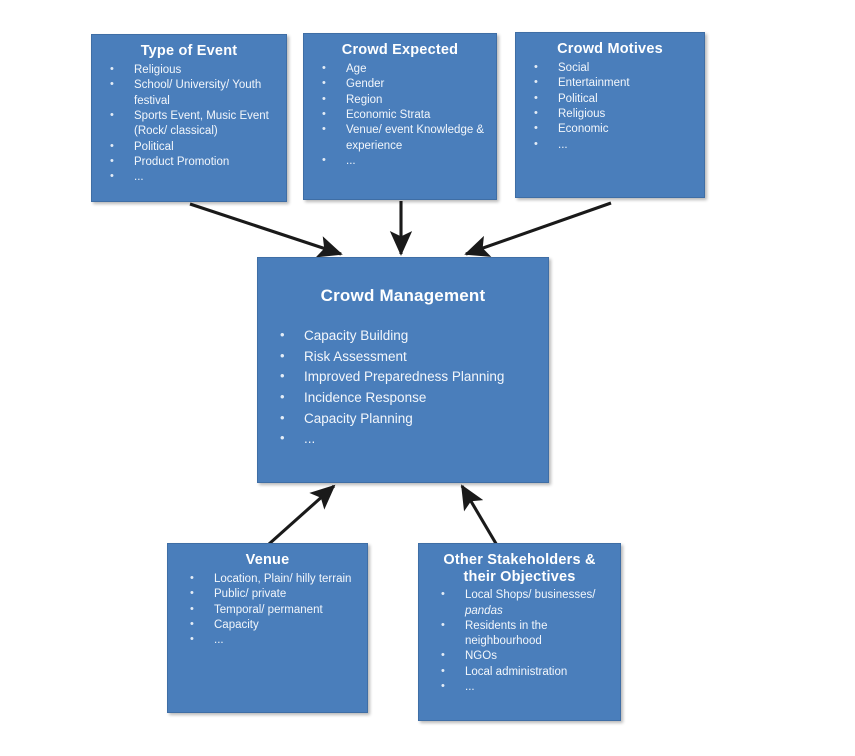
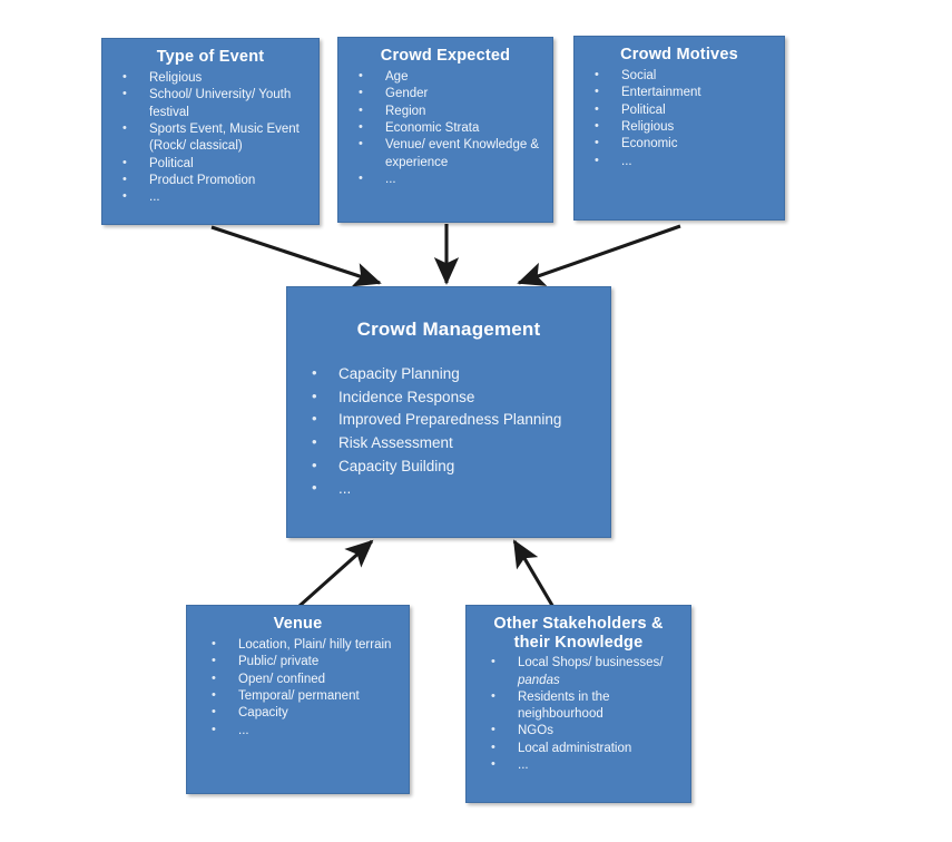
  Type of Event
  Religious
  School/ University/ Youth festival
  Sports Event, Music Event (Rock/ classical)
  Political
  Product Promotion
  ...
  Crowd Expected
  Age
  Gender
  Region
  Economic Strata
  Venue/ event Knowledge & experience
  ...
  Crowd Motives
  Social
  Entertainment
  Political
  Religious
  Economic
  ...
  Crowd Management
- Capacity Building
+ Capacity Planning
- Risk Assessment
+ Incidence Response
  Improved Preparedness Planning
- Incidence Response
+ Risk Assessment
- Capacity Planning
+ Capacity Building
  ...
  Venue
  Location, Plain/ hilly terrain
  Public/ private
+ Open/ confined
  Temporal/ permanent
  Capacity
  ...
- Other Stakeholders & their Objectives
+ Other Stakeholders & their Knowledge
  Local Shops/ businesses/ pandas
  Residents in the neighbourhood
  NGOs
  Local administration
  ...
